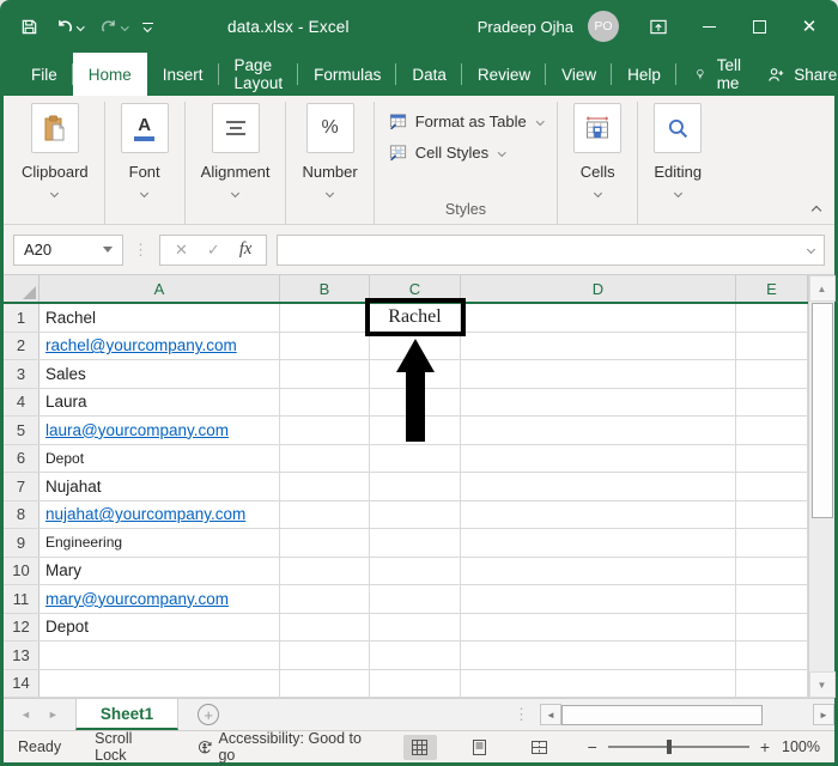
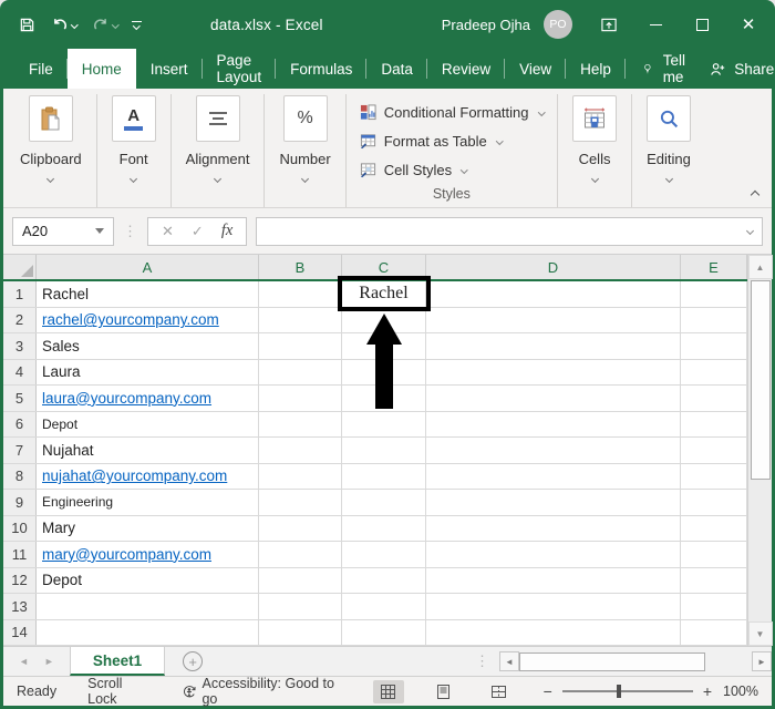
  data.xlsx - Excel
  Pradeep Ojha
  PO
  ✕
  File
  Home
  Insert
  Page Layout
  Formulas
  Data
  Review
  View
  Help
  Tell me
  Share
  Clipboard
  A
  Font
  Alignment
  %
  Number
+ Conditional Formatting
  Format as Table
  Cell Styles
  Styles
  Cells
  Editing
  A20
  ⋮
  ✕
  ✓
  fx
  A
  B
  C
  D
  E
  1
  Rachel
  Rachel
  2
  rachel@yourcompany.com
  3
  Sales
  4
  Laura
  5
  laura@yourcompany.com
  6
  Depot
  7
  Nujahat
  8
  nujahat@yourcompany.com
  9
  Engineering
  10
  Mary
  11
  mary@yourcompany.com
  12
  Depot
  13
  14
  ▲
  ▼
  ◄
  ►
  Sheet1
  +
  ⋮
  ◄
  ►
  Ready
  Scroll Lock
  Accessibility: Good to go
  −
  +
  100%
